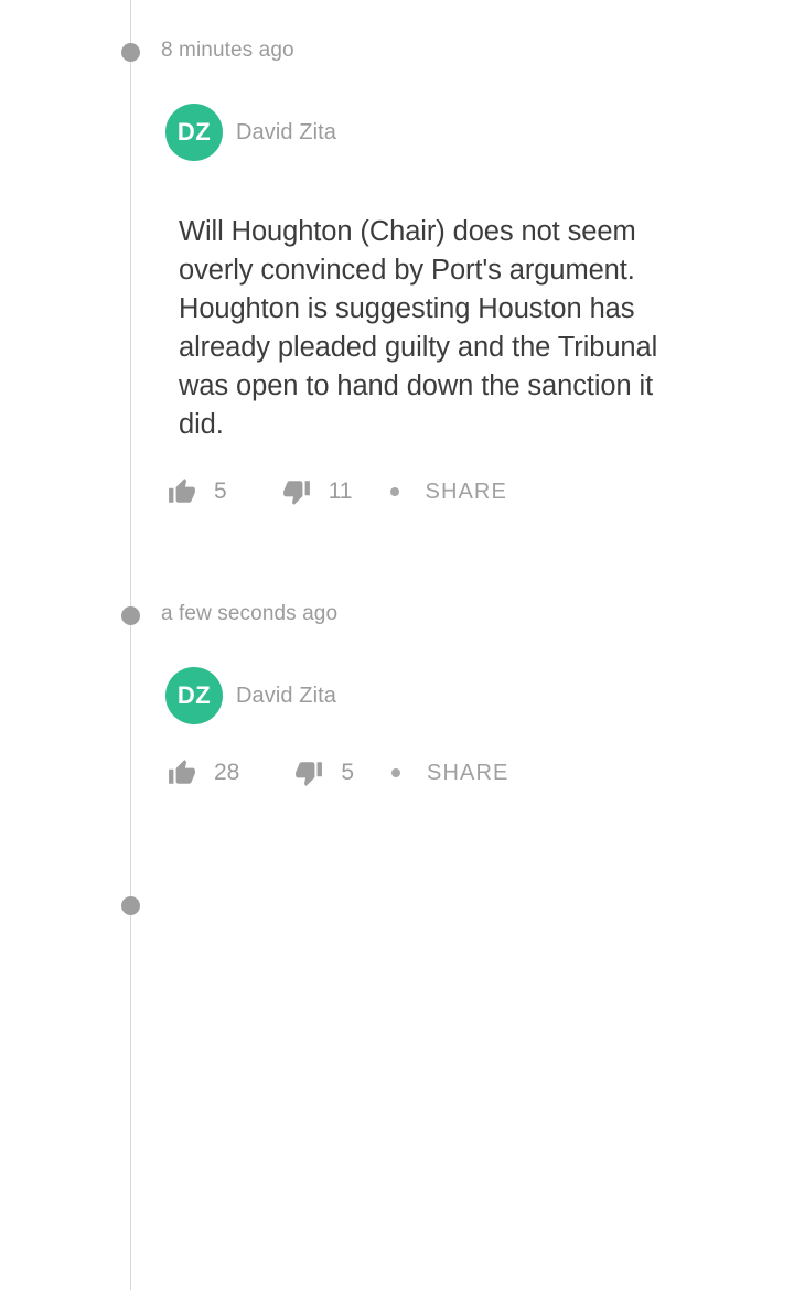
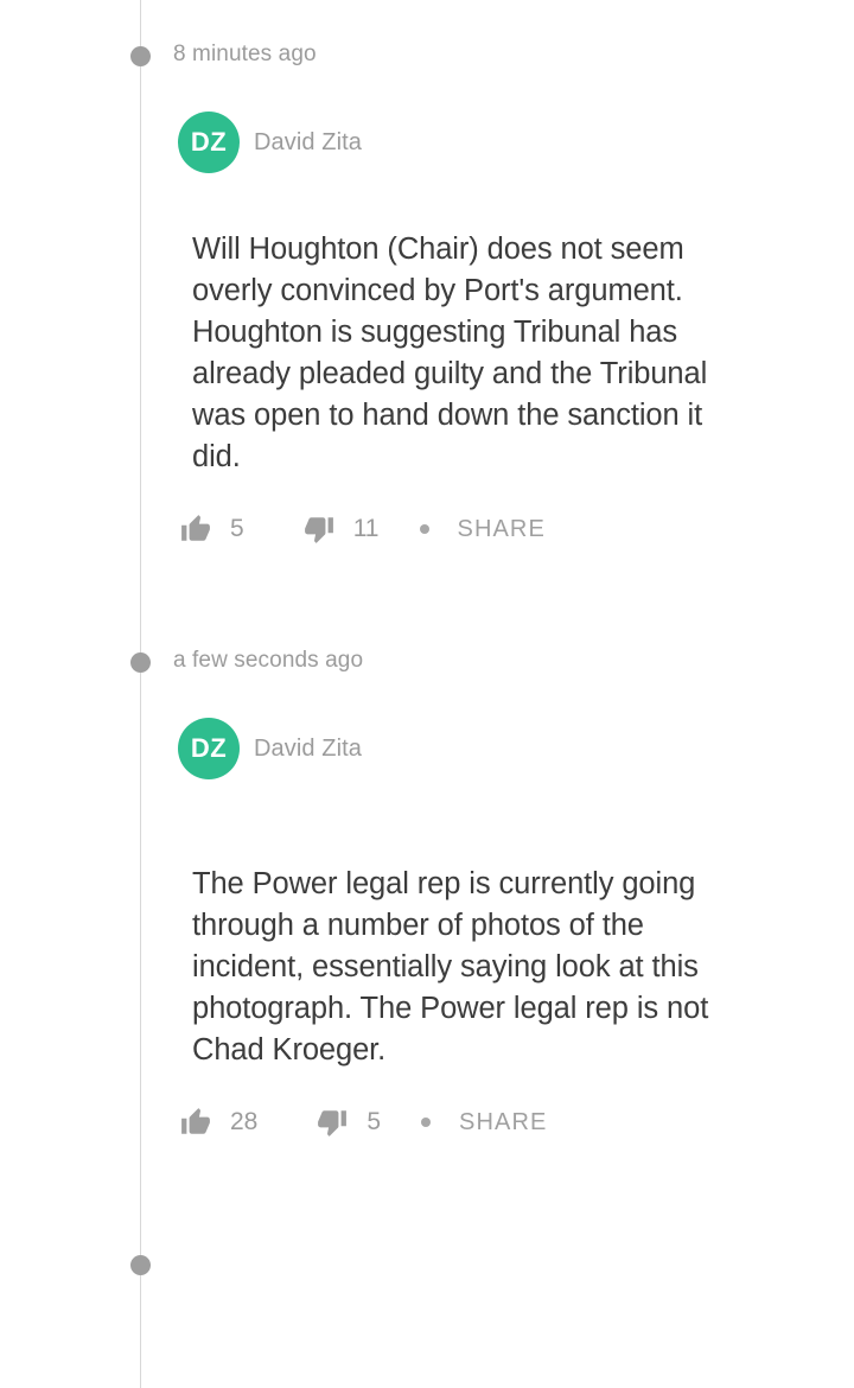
  8 minutes ago
  DZ
  David Zita
- Will Houghton (Chair) does not seem overly convinced by Port's argument. Houghton is suggesting Houston has already pleaded guilty and the Tribunal was open to hand down the sanction it did.
+ Will Houghton (Chair) does not seem overly convinced by Port's argument. Houghton is suggesting Tribunal has already pleaded guilty and the Tribunal was open to hand down the sanction it did.
  5
  11
  SHARE
  a few seconds ago
  DZ
  David Zita
+ The Power legal rep is currently going through a number of photos of the incident, essentially saying look at this photograph. The Power legal rep is not Chad Kroeger.
  28
  5
  SHARE
